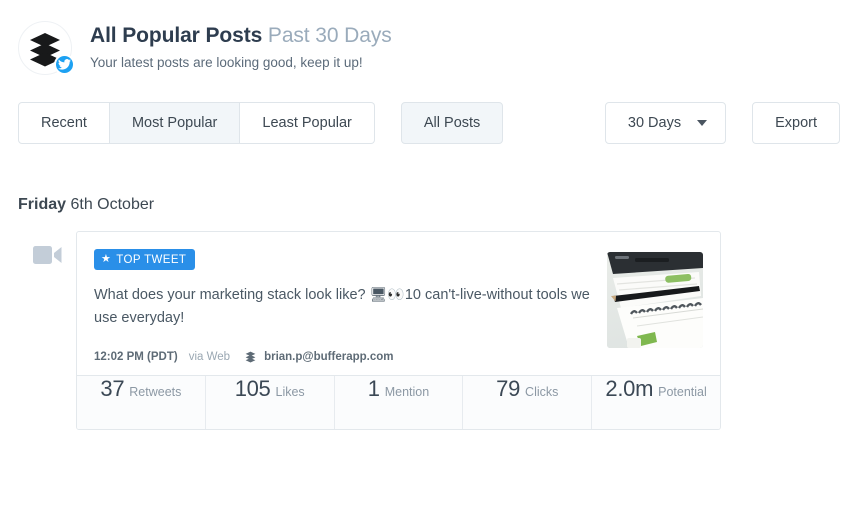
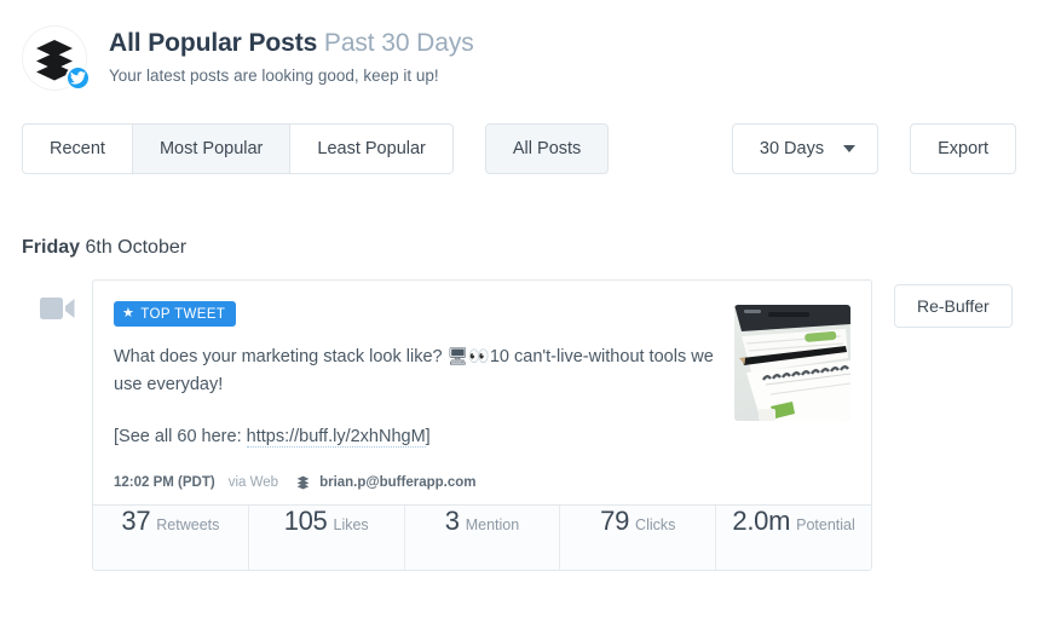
  All Popular Posts Past 30 Days
  Your latest posts are looking good, keep it up!
  Recent
  Most Popular
  Least Popular
  All Posts
  30 Days
  Export
  Friday 6th October
  ★
  TOP TWEET
  What does your marketing stack look like? 🖥👀10 can't-live-without tools we use everyday!
+ [See all 60 here: https://buff.ly/2xhNhgM]
  12:02 PM (PDT)
  via Web
  brian.p@bufferapp.com
  37
  Retweets
  105
  Likes
- 1
+ 3
  Mention
  79
  Clicks
  2.0m
  Potential
+ Re-Buffer
